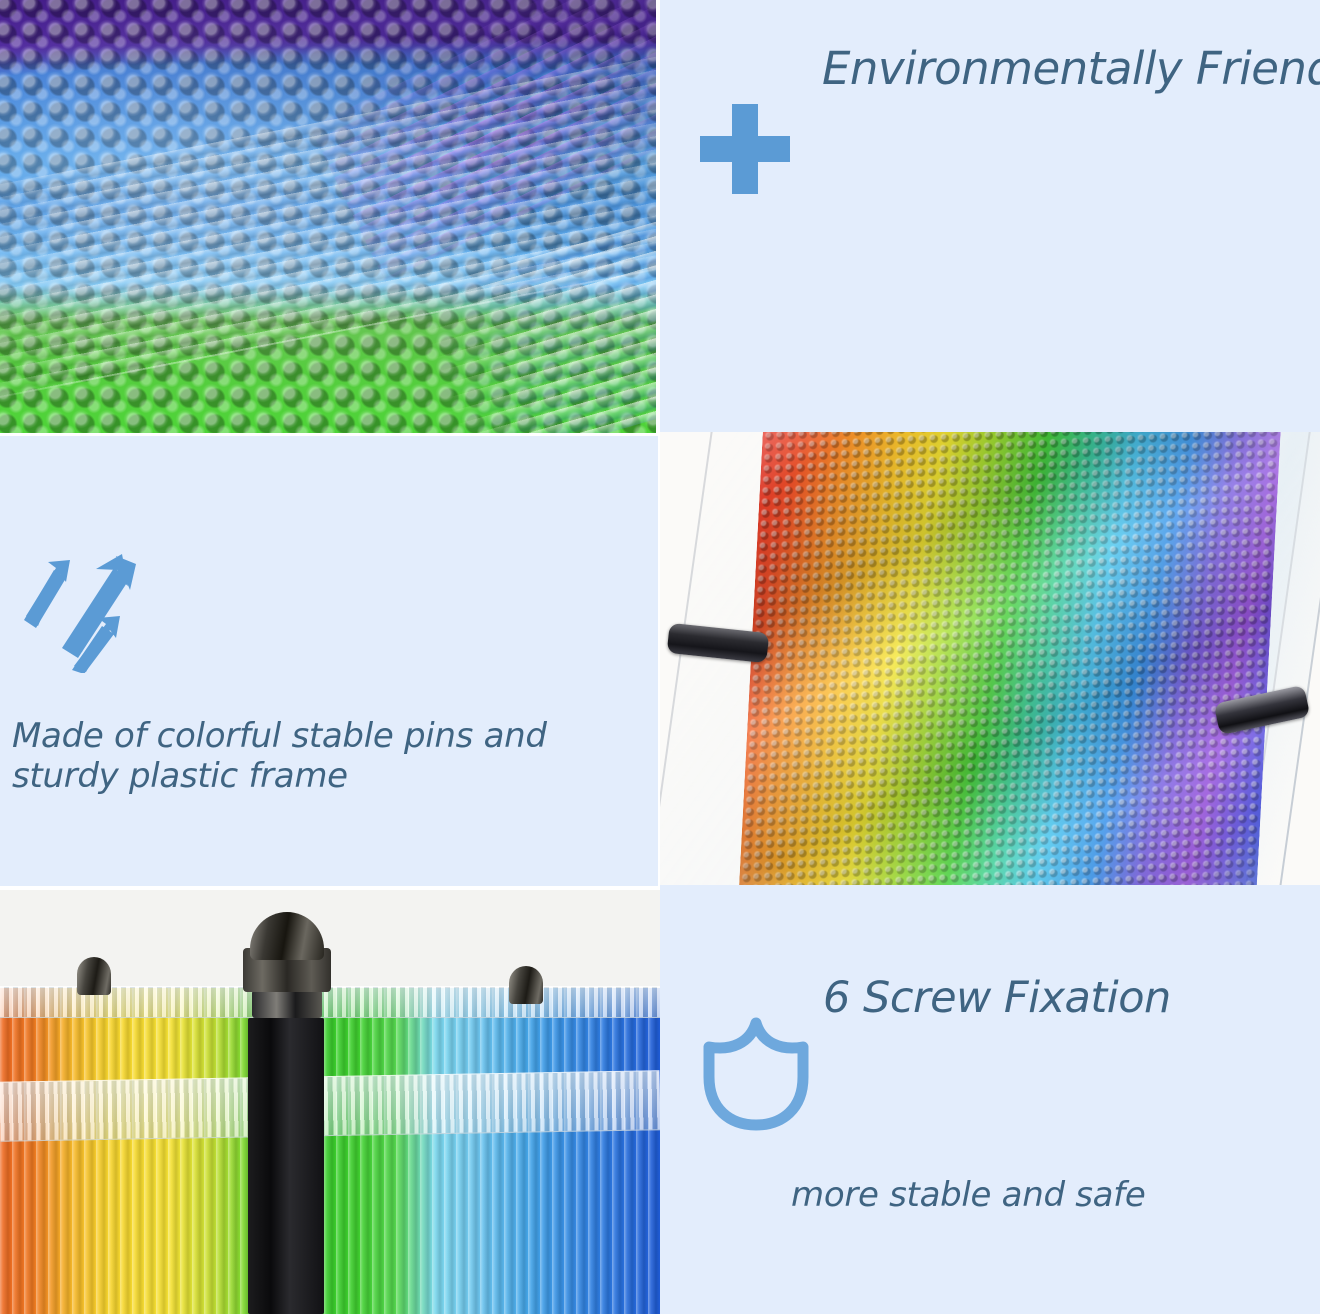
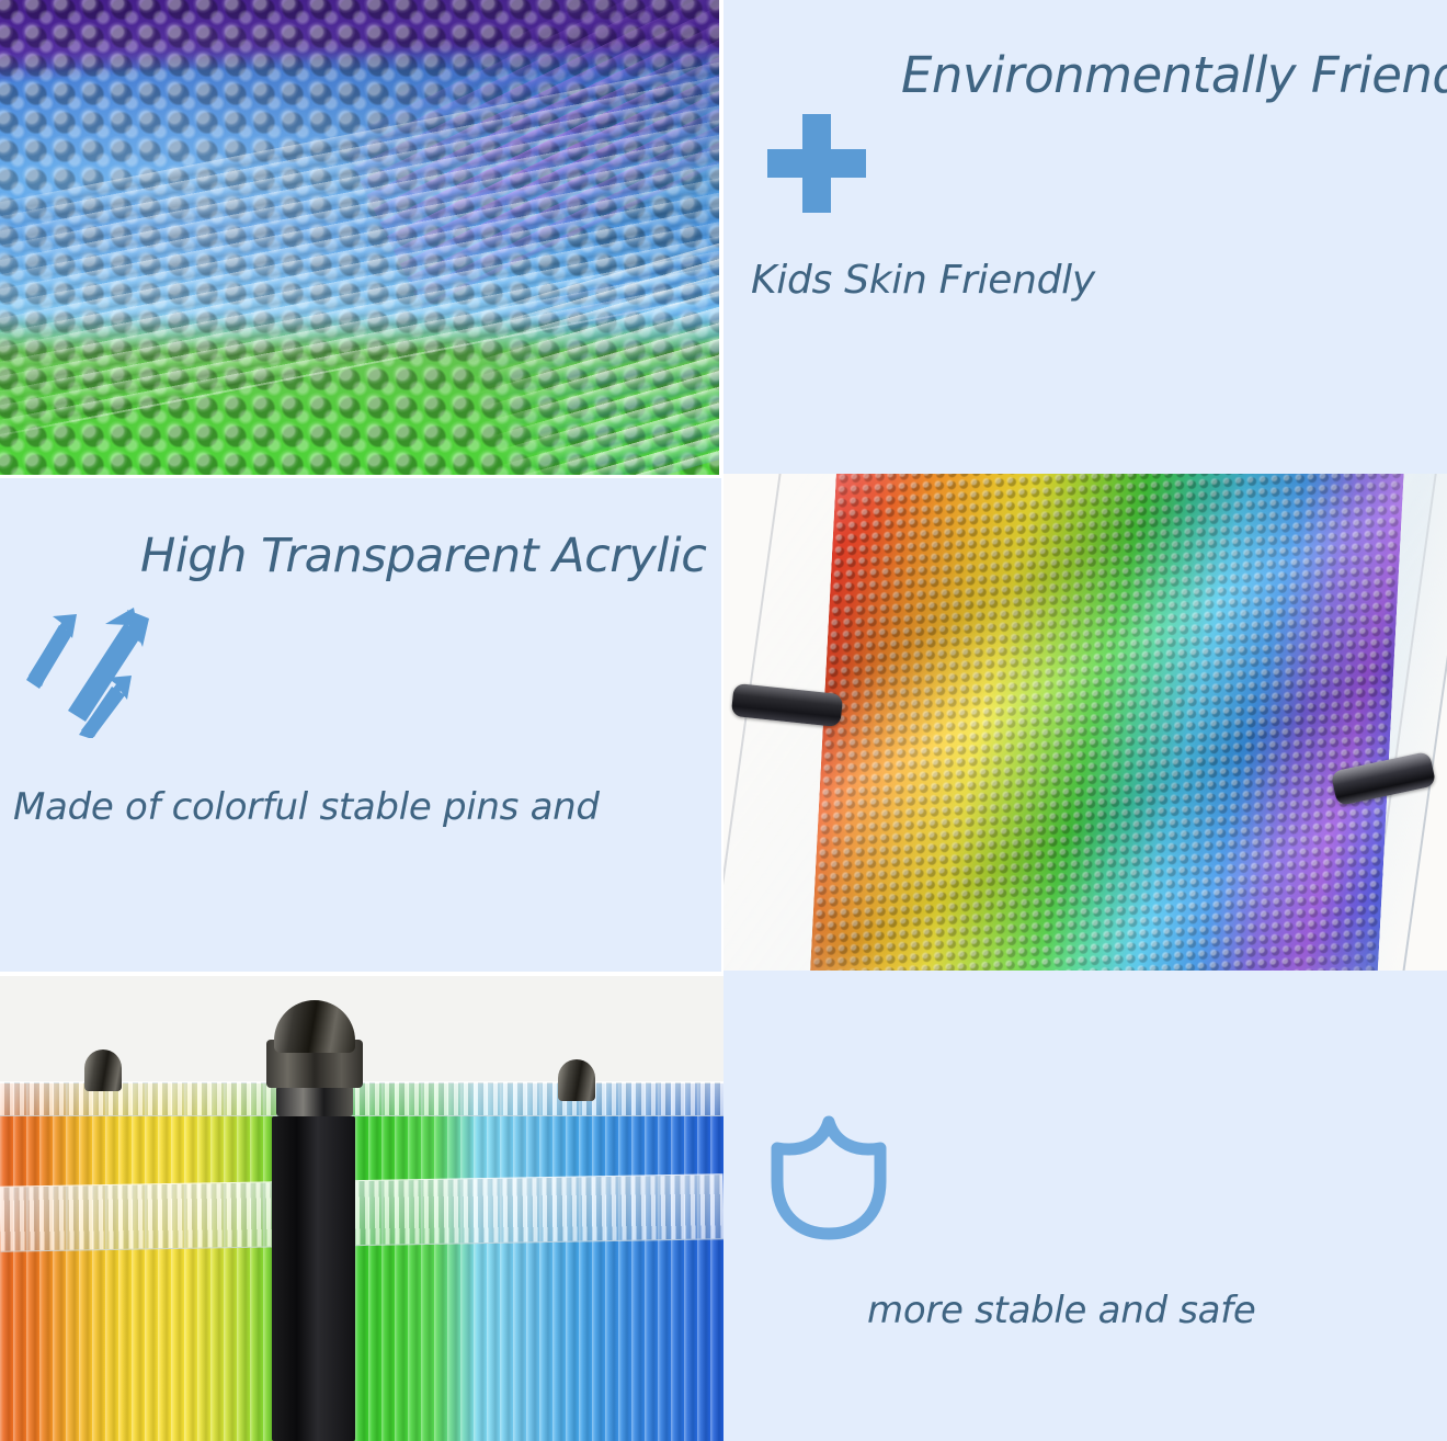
  Environmentally Frien
+ Kids Skin Friendly
+ High Transparent Acrylic
  Made of colorful stable pins and
- sturdy plastic frame
- 6 Screw Fixation
  more stable and safe
